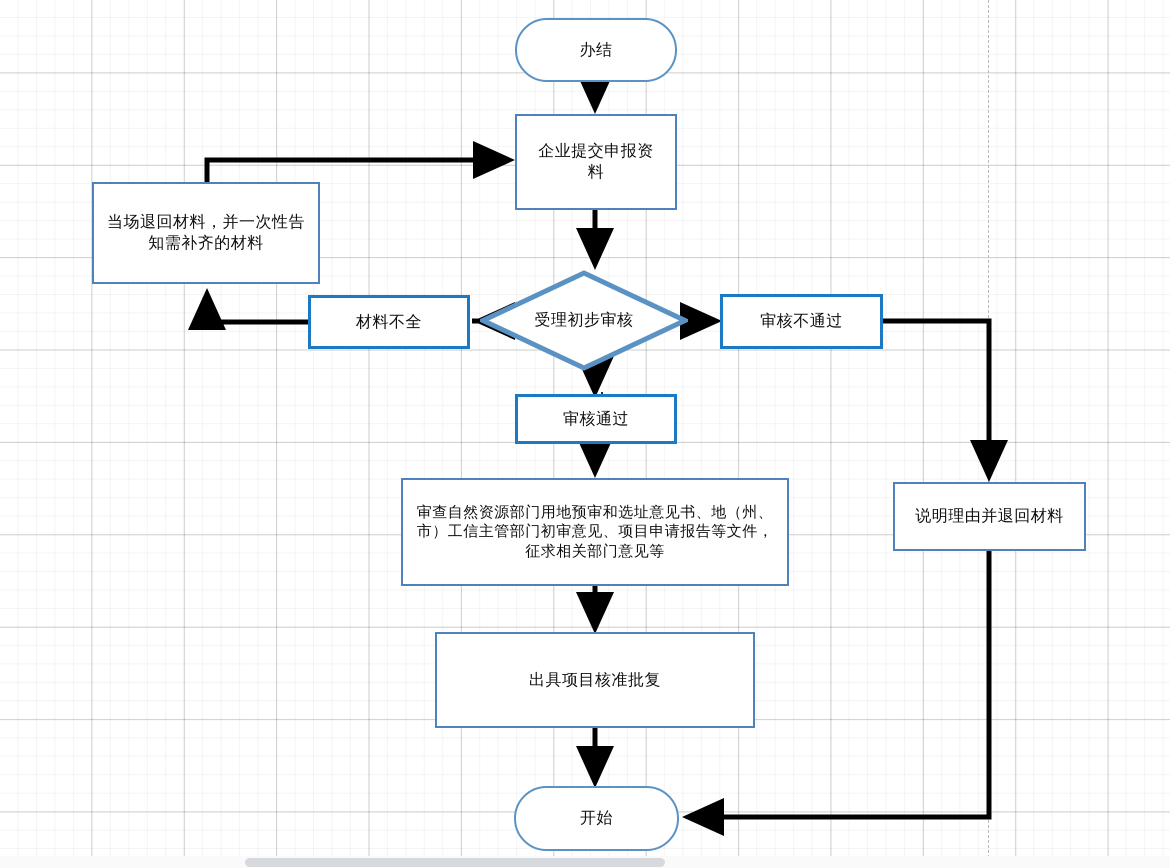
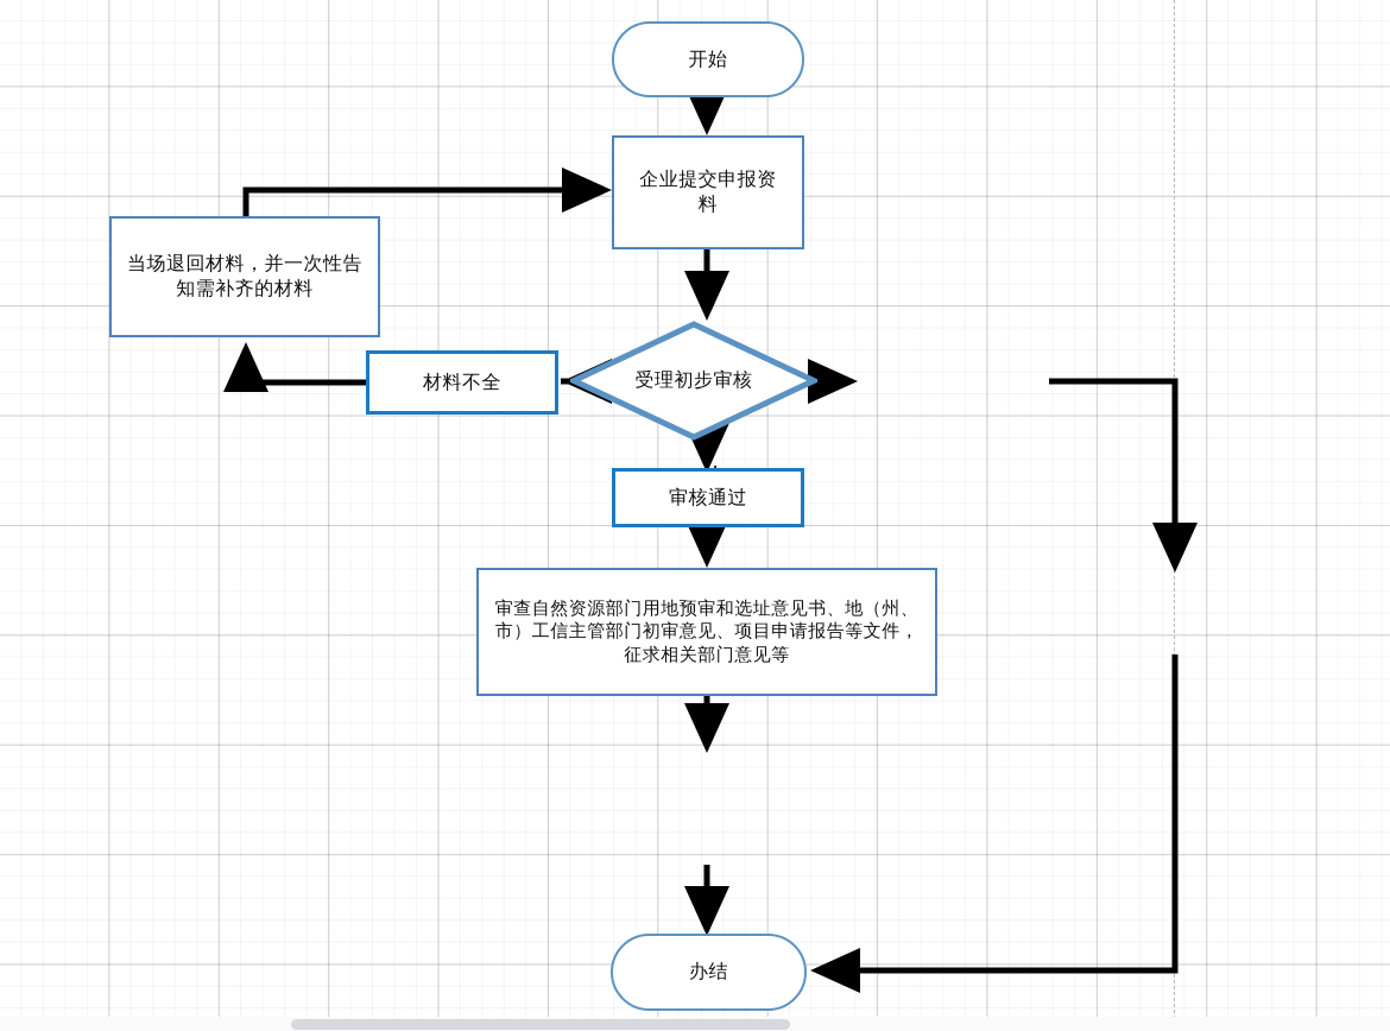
- 办结
+ 开始
  企业提交申报资料
  当场退回材料，并一次性告知需补齐的材料
  材料不全
  受理初步审核
- 审核不通过
  审核通过
  审查自然资源部门用地预审和选址意见书、地（州、市）工信主管部门初审意见、项目申请报告等文件，征求相关部门意见等
- 出具项目核准批复
- 说明理由并退回材料
- 开始
+ 办结
